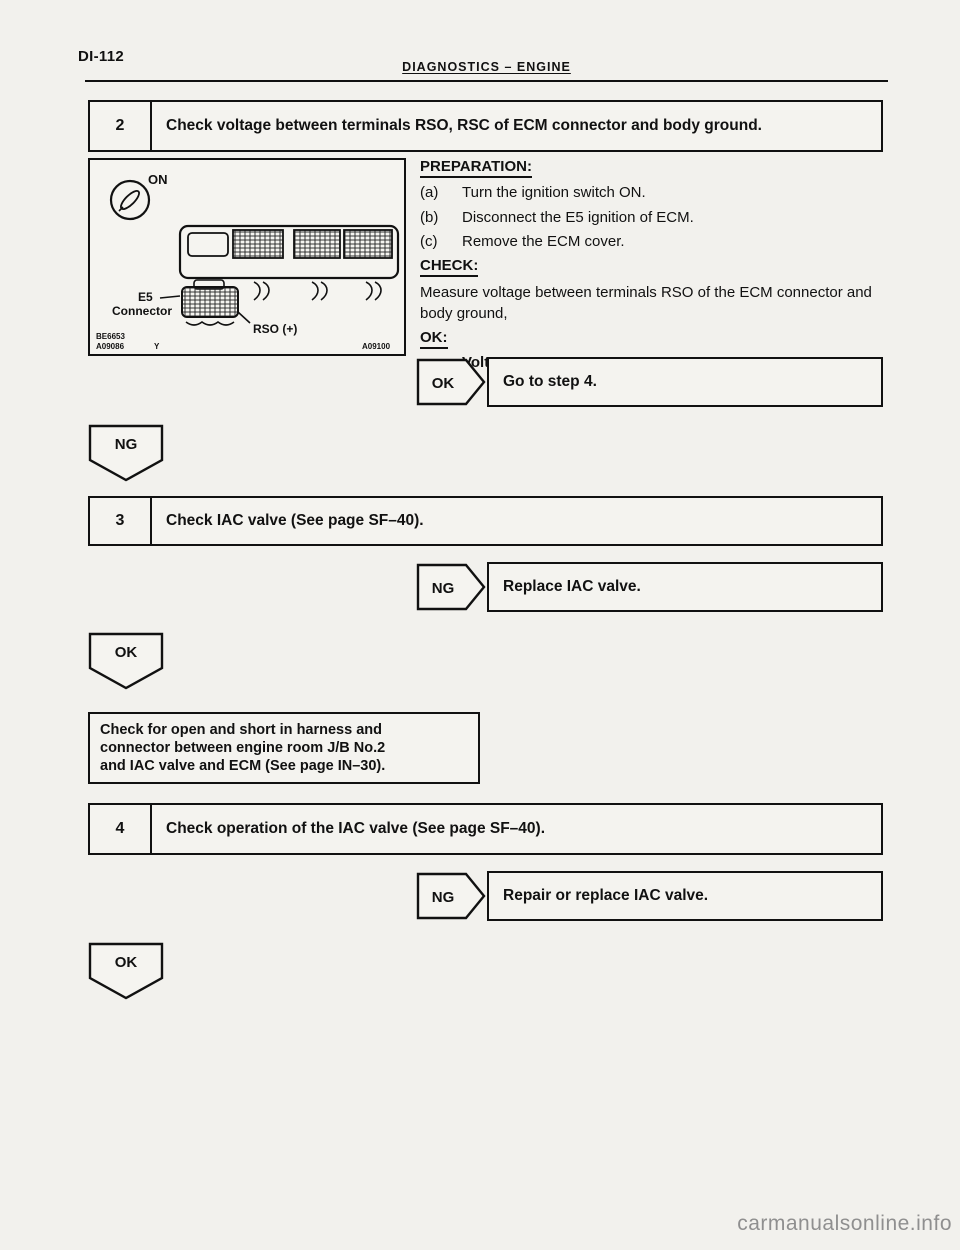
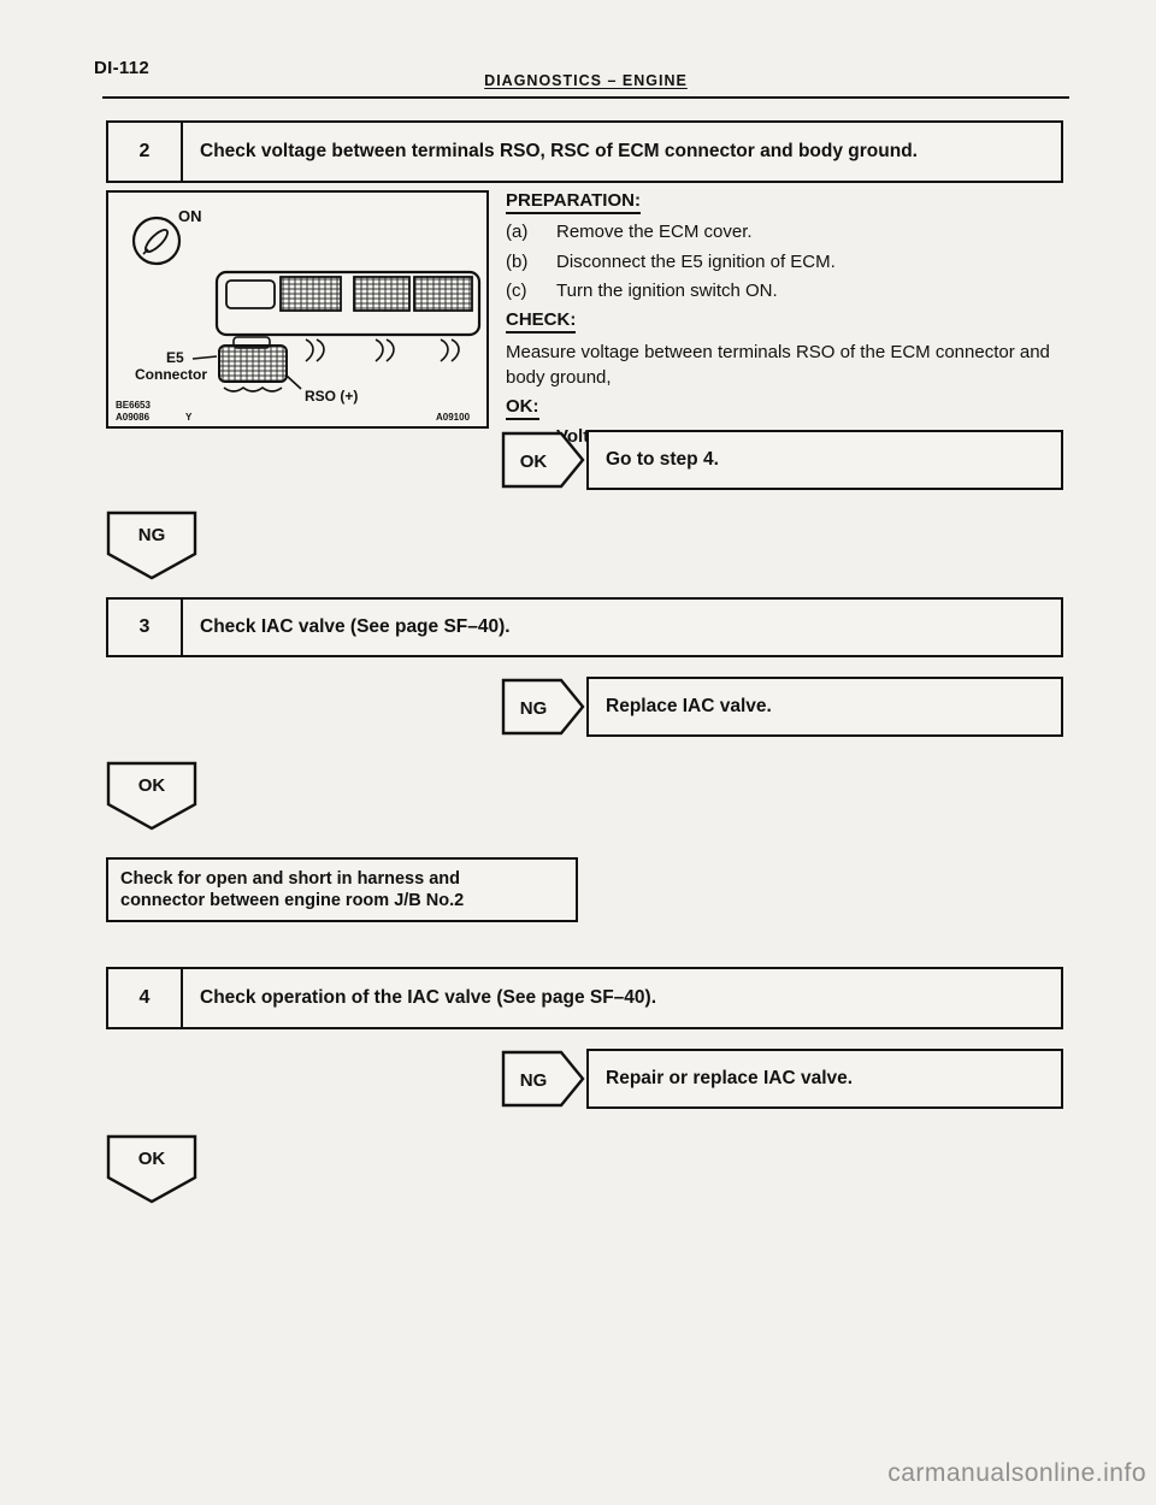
  DI-112
  DIAGNOSTICS – ENGINE
  2
  Check voltage between terminals RSO, RSC of ECM connector and body ground.
  ON
  E5
  Connector
  RSO (+)
  BE6653
  A09086
  Y
  A09100
  PREPARATION:
  (a)
- Turn the ignition switch ON.
+ Remove the ECM cover.
  (b)
  Disconnect the E5 ignition of ECM.
  (c)
- Remove the ECM cover.
+ Turn the ignition switch ON.
  CHECK:
  Measure voltage between terminals RSO of the ECM connector and body ground,
  OK:
  OK
  Go to step 4.
  NG
  3
  Check IAC valve (See page SF–40).
  NG
  Replace IAC valve.
  OK
  Check for open and short in harness and
  connector between engine room J/B No.2
- and IAC valve and ECM (See page IN–30).
  4
  Check operation of the IAC valve (See page SF–40).
  NG
  Repair or replace IAC valve.
  OK
  carmanualsonline.info
